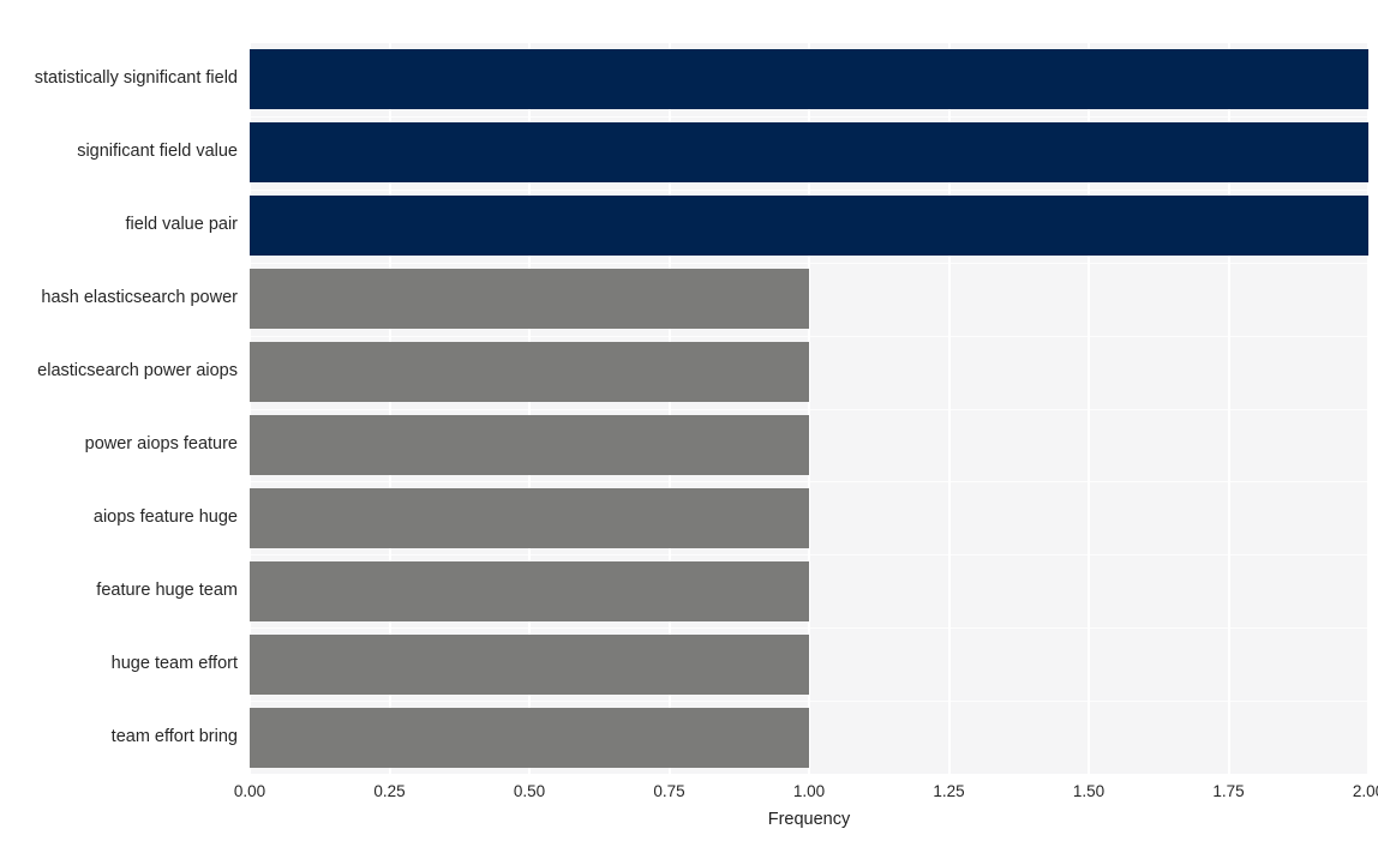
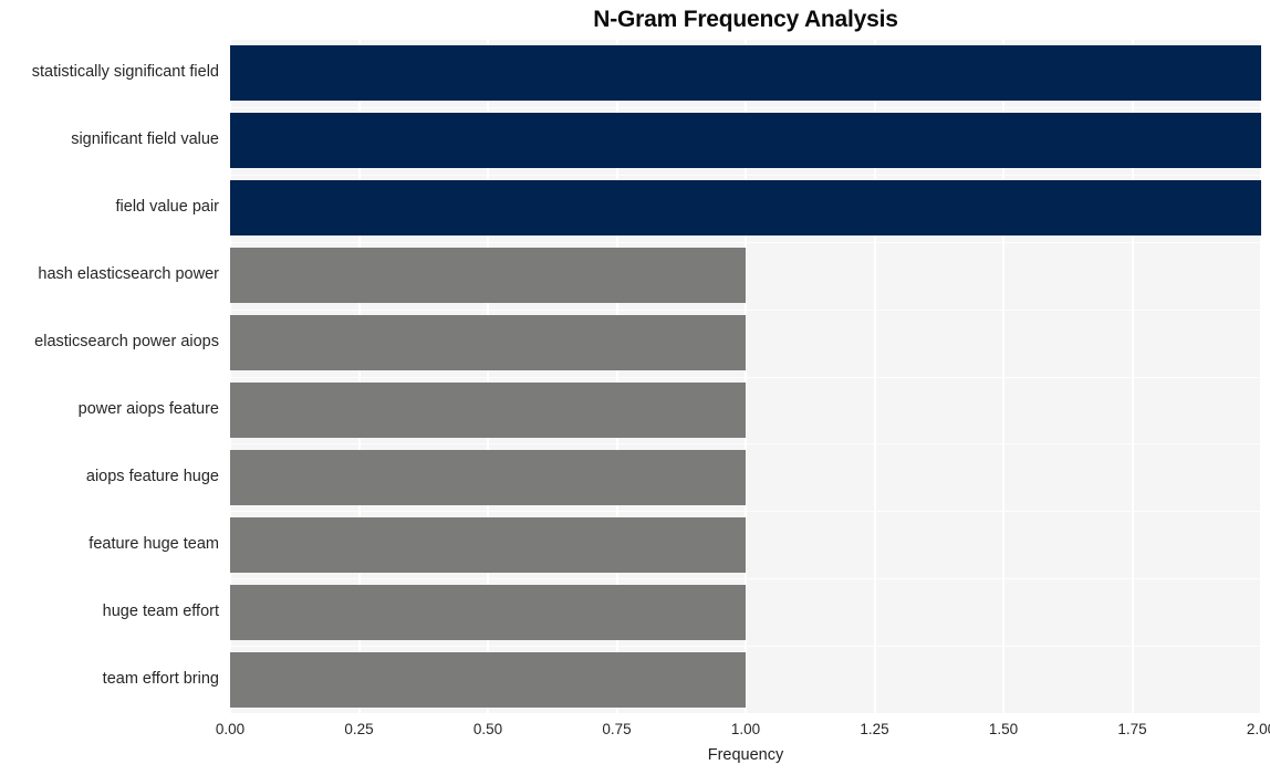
+ N-Gram Frequency Analysis
  statistically significant field
  significant field value
  field value pair
  hash elasticsearch power
  elasticsearch power aiops
  power aiops feature
  aiops feature huge
  feature huge team
  huge team effort
  team effort bring
  0.00
  0.25
  0.50
  0.75
  1.00
  1.25
  1.50
  1.75
  2.0
  Frequency
